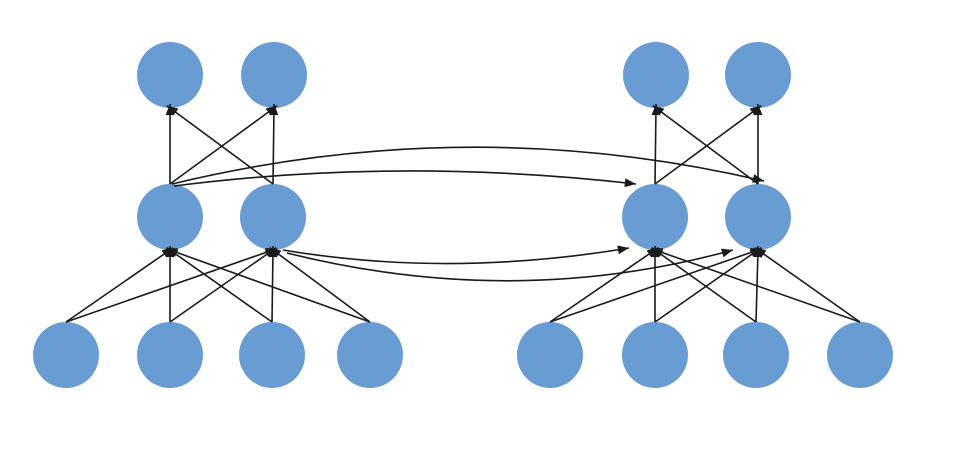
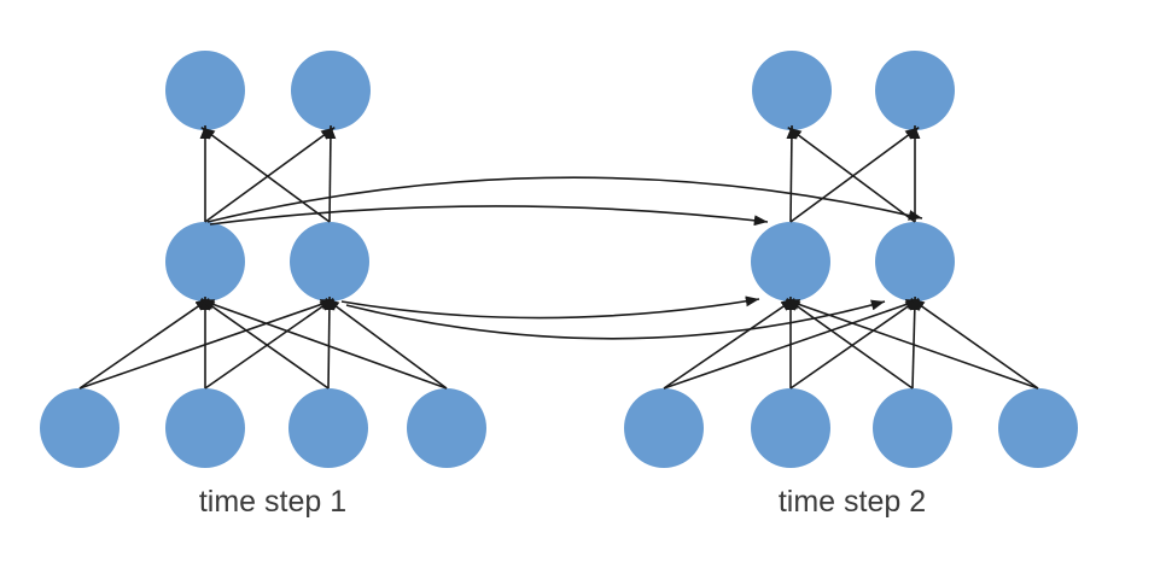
+ time step 1
+ time step 2
